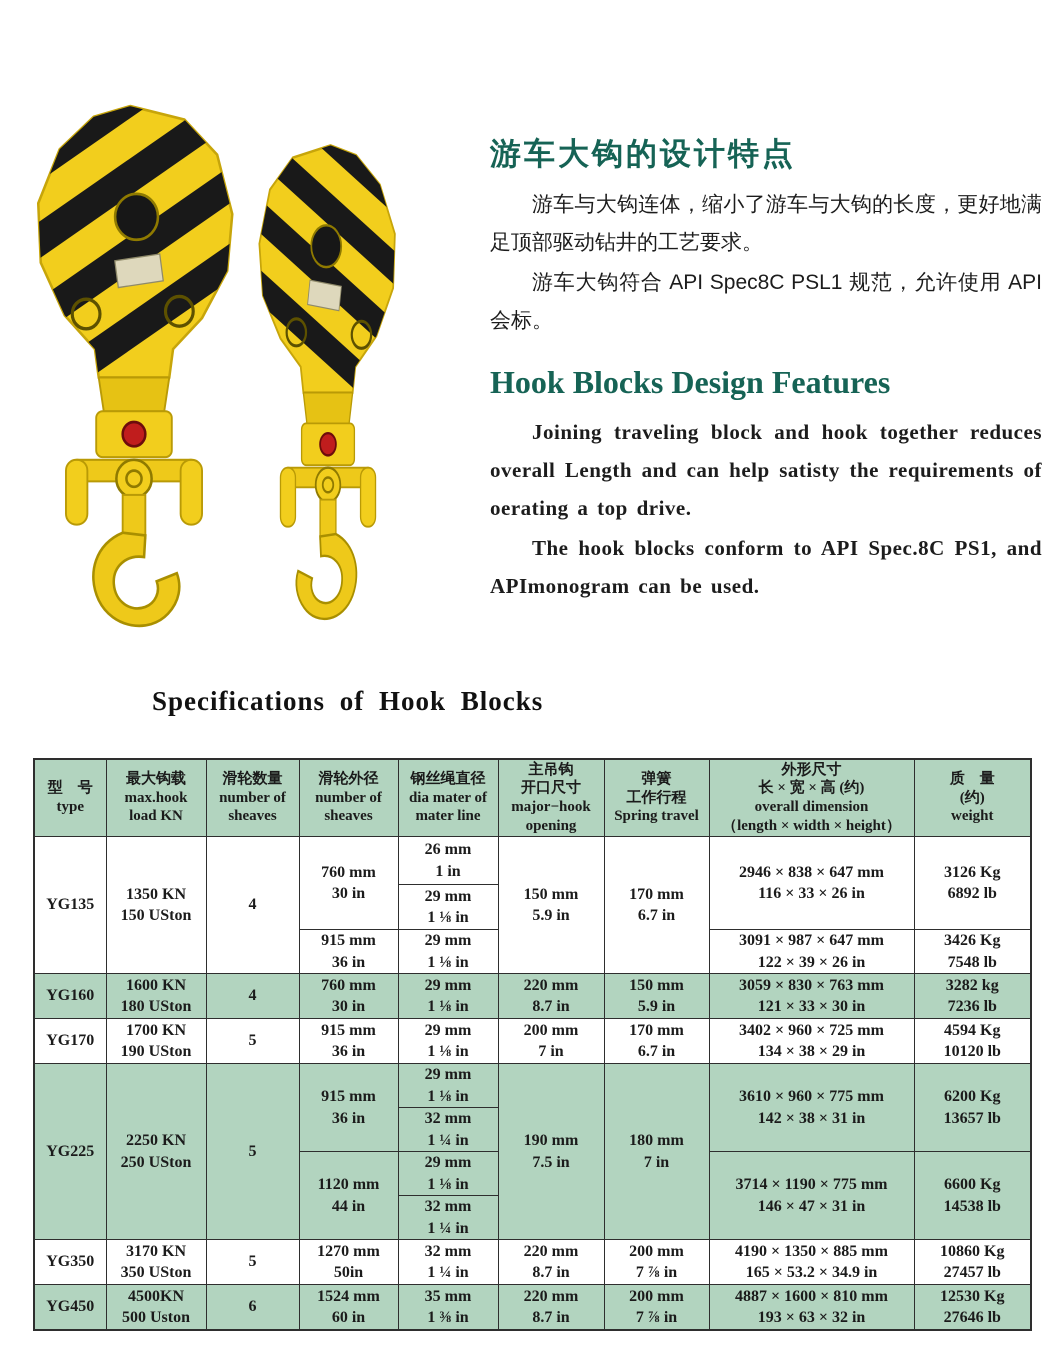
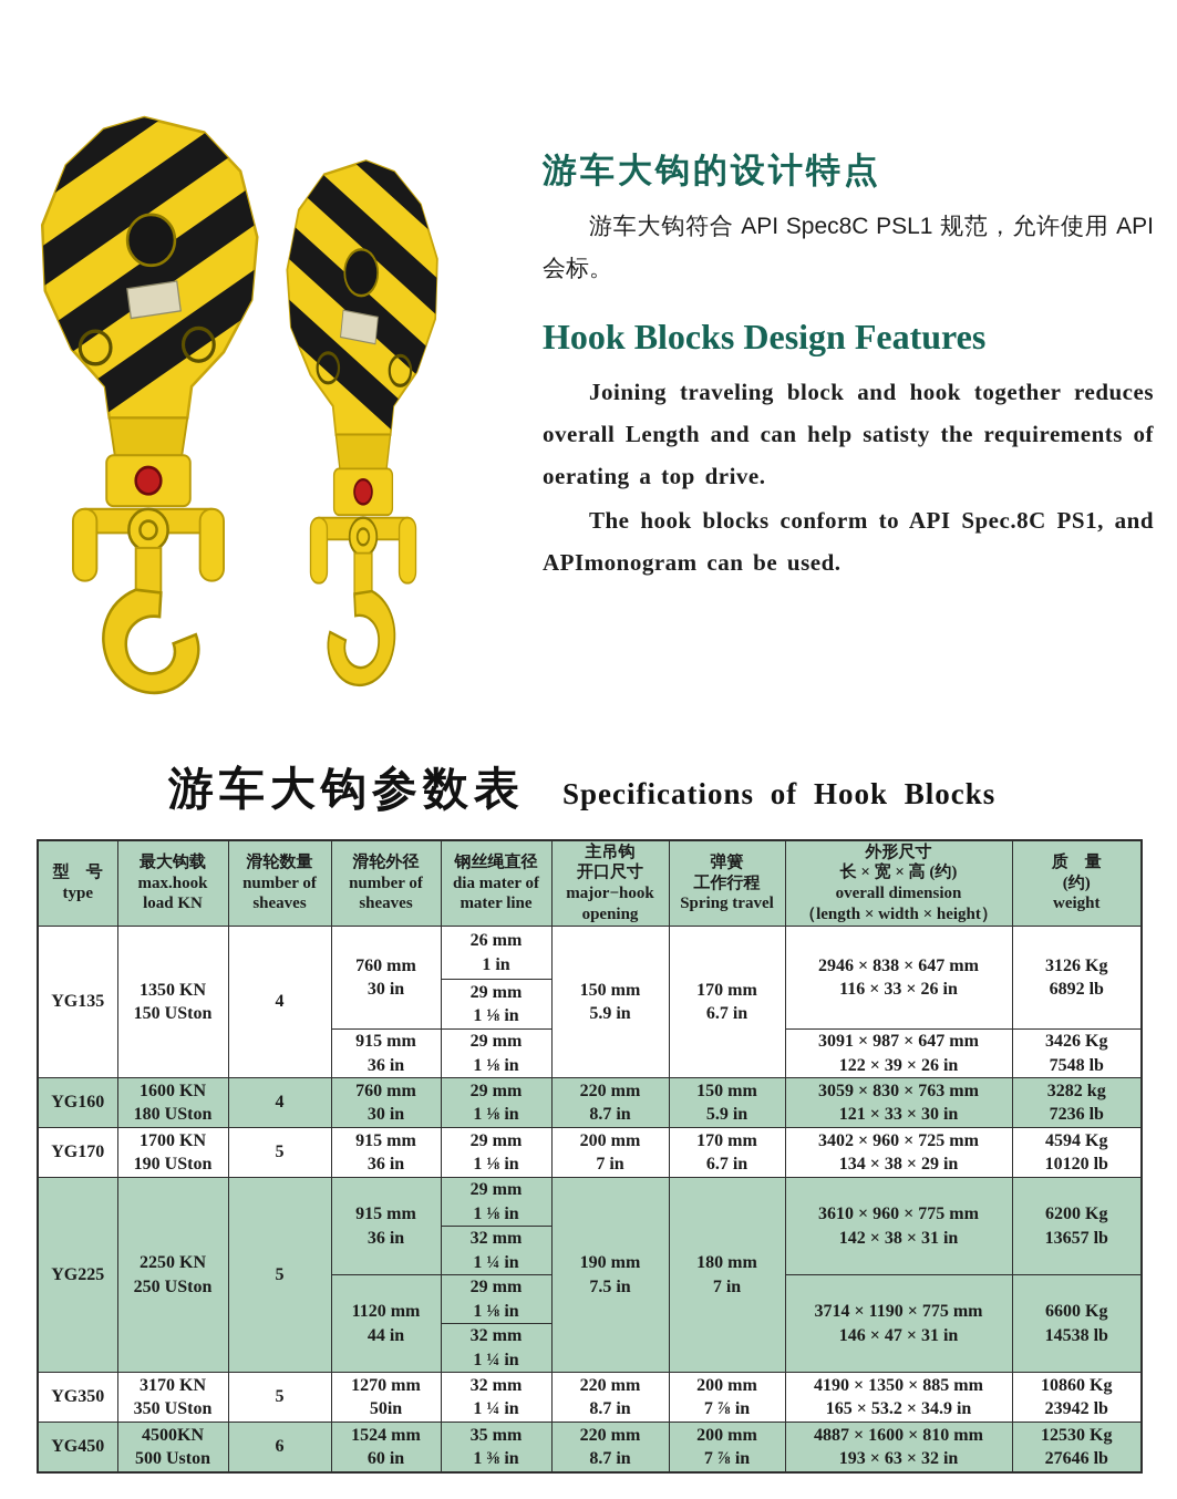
  游车大钩的设计特点
- 游车与大钩连体，缩小了游车与大钩的长度，更好地满足顶部驱动钻井的工艺要求。
  游车大钩符合 API Spec8C PSL1 规范，允许使用 API 会标。
  Hook Blocks Design Features
  Joining traveling block and hook together reduces overall Length and can help satisty the requirements of oerating a top drive.
  The hook blocks conform to API Spec.8C PS1, and APImonogram can be used.
+ 游车大钩参数表
  Specifications of Hook Blocks
  型 号 type	最大钩载 max.hook load KN	滑轮数量 number of sheaves	滑轮外径 number of sheaves	钢丝绳直径 dia mater of mater line	主吊钩 开口尺寸 major−hook opening	弹簧 工作行程 Spring travel	外形尺寸 长 × 宽 × 高 (约) overall dimension （length × width × height）	质 量 (约) weight
  YG135	1350 KN 150 USton	4	760 mm 30 in	26 mm 1 in	150 mm 5.9 in	170 mm 6.7 in	2946 × 838 × 647 mm 116 × 33 × 26 in	3126 Kg 6892 lb
  29 mm 1 ⅛ in
  915 mm 36 in	29 mm 1 ⅛ in	3091 × 987 × 647 mm 122 × 39 × 26 in	3426 Kg 7548 lb
  YG160	1600 KN 180 USton	4	760 mm 30 in	29 mm 1 ⅛ in	220 mm 8.7 in	150 mm 5.9 in	3059 × 830 × 763 mm 121 × 33 × 30 in	3282 kg 7236 lb
  YG170	1700 KN 190 USton	5	915 mm 36 in	29 mm 1 ⅛ in	200 mm 7 in	170 mm 6.7 in	3402 × 960 × 725 mm 134 × 38 × 29 in	4594 Kg 10120 lb
  YG225	2250 KN 250 USton	5	915 mm 36 in	29 mm 1 ⅛ in	190 mm 7.5 in	180 mm 7 in	3610 × 960 × 775 mm 142 × 38 × 31 in	6200 Kg 13657 lb
  32 mm 1 ¼ in
  1120 mm 44 in	29 mm 1 ⅛ in	3714 × 1190 × 775 mm 146 × 47 × 31 in	6600 Kg 14538 lb
  32 mm 1 ¼ in
- YG350	3170 KN 350 USton	5	1270 mm 50in	32 mm 1 ¼ in	220 mm 8.7 in	200 mm 7 ⅞ in	4190 × 1350 × 885 mm 165 × 53.2 × 34.9 in	10860 Kg 27457 lb
+ YG350	3170 KN 350 USton	5	1270 mm 50in	32 mm 1 ¼ in	220 mm 8.7 in	200 mm 7 ⅞ in	4190 × 1350 × 885 mm 165 × 53.2 × 34.9 in	10860 Kg 23942 lb
  YG450	4500KN 500 Uston	6	1524 mm 60 in	35 mm 1 ⅜ in	220 mm 8.7 in	200 mm 7 ⅞ in	4887 × 1600 × 810 mm 193 × 63 × 32 in	12530 Kg 27646 lb
